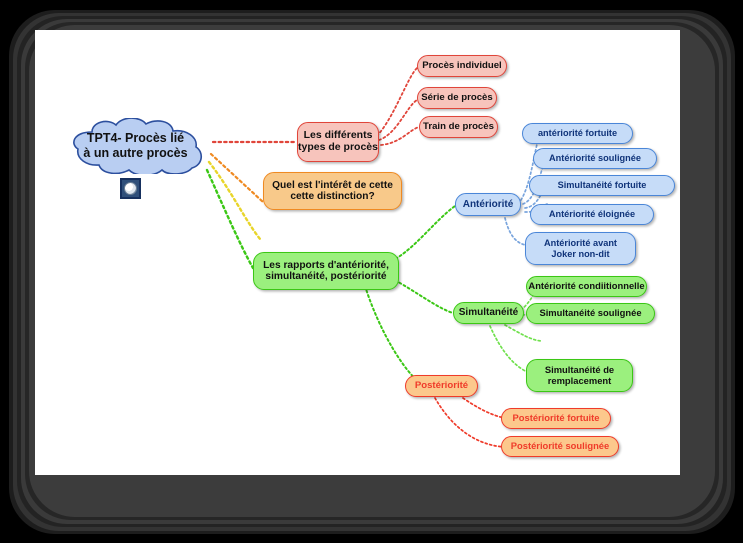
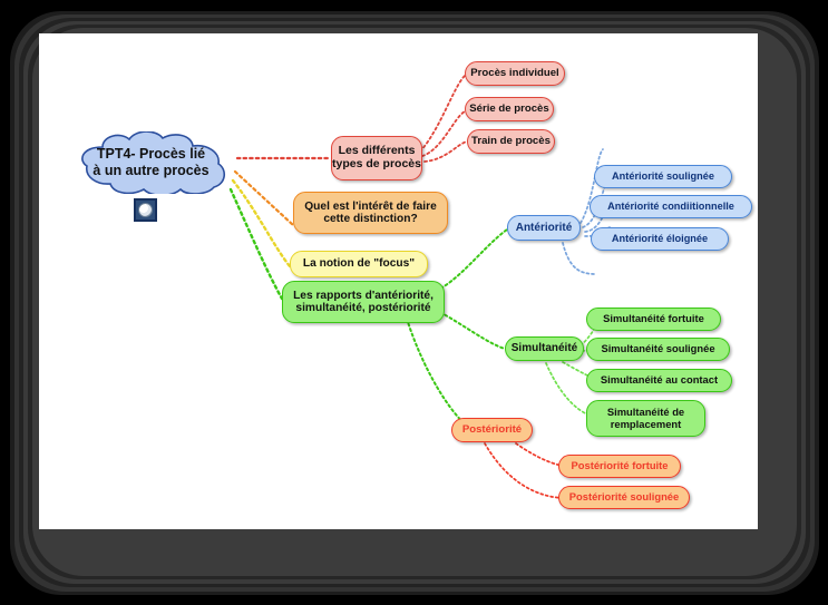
  TPT4- Procès lié
  à un autre procès
  Les différents
  types de procès
  Procès individuel
  Série de procès
  Train de procès
- Quel est l'intérêt de cette
+ Quel est l'intérêt de faire
  cette distinction?
+ La notion de "focus"
  Les rapports d'antériorité,
  simultanéité, postériorité
  Antériorité
- antériorité fortuite
  Antériorité soulignée
- Simultanéité fortuite
+ Antériorité condiitionnelle
  Antériorité éloignée
- Antériorité avant
- Joker non-dit
  Simultanéité
- Antériorité condiitionnelle
+ Simultanéité fortuite
  Simultanéité soulignée
+ Simultanéité au contact
  Simultanéité de
  remplacement
  Postériorité
  Postériorité fortuite
  Postériorité soulignée
